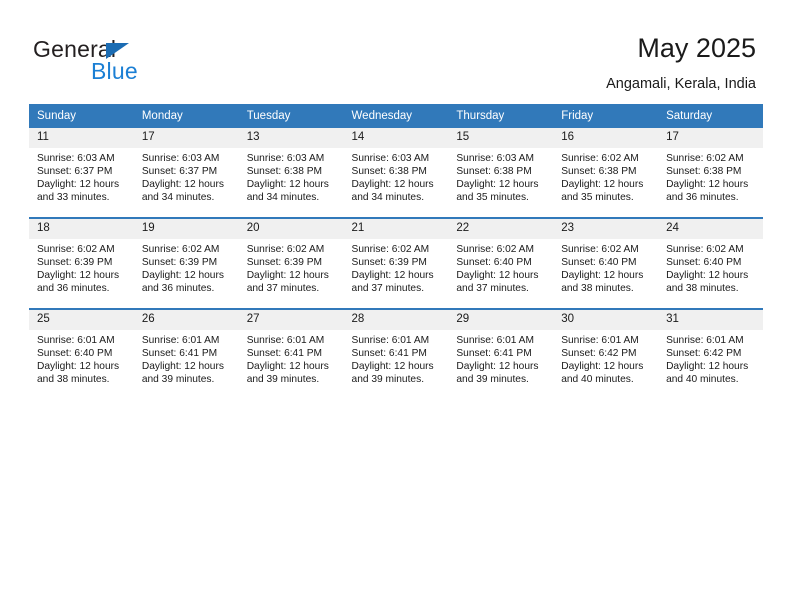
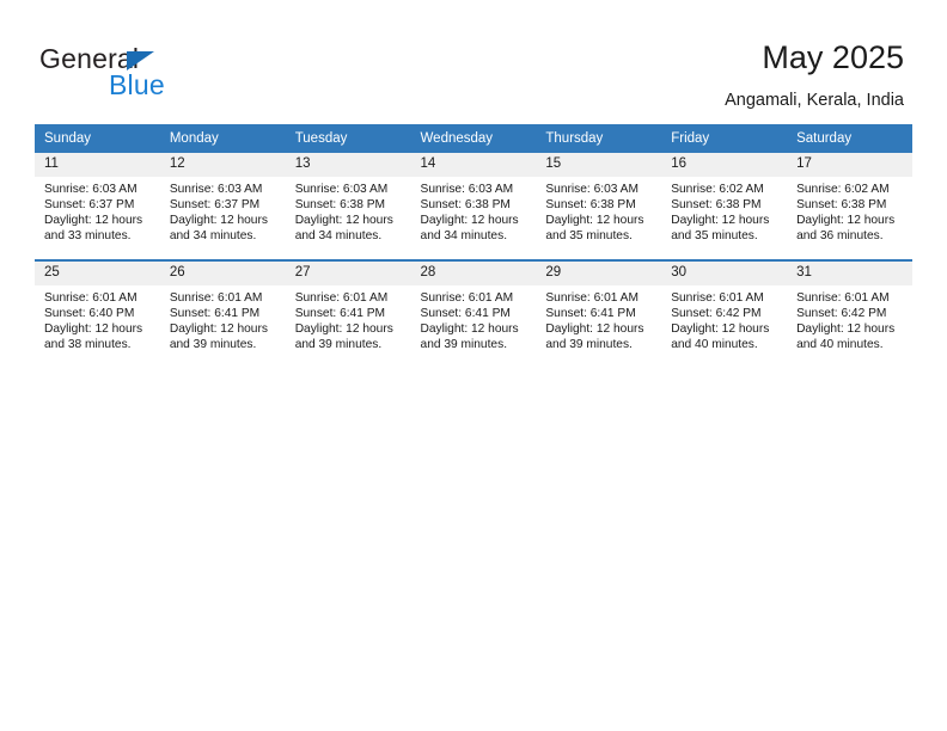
  General
  Blue
  May 2025
  Angamali, Kerala, India
  Sunday	Monday	Tuesday	Wednesday	Thursday	Friday	Saturday
- 11Sunrise: 6:03 AMSunset: 6:37 PMDaylight: 12 hours and 33 minutes.	17Sunrise: 6:03 AMSunset: 6:37 PMDaylight: 12 hours and 34 minutes.	13Sunrise: 6:03 AMSunset: 6:38 PMDaylight: 12 hours and 34 minutes.	14Sunrise: 6:03 AMSunset: 6:38 PMDaylight: 12 hours and 34 minutes.	15Sunrise: 6:03 AMSunset: 6:38 PMDaylight: 12 hours and 35 minutes.	16Sunrise: 6:02 AMSunset: 6:38 PMDaylight: 12 hours and 35 minutes.	17Sunrise: 6:02 AMSunset: 6:38 PMDaylight: 12 hours and 36 minutes.
+ 11Sunrise: 6:03 AMSunset: 6:37 PMDaylight: 12 hours and 33 minutes.	12Sunrise: 6:03 AMSunset: 6:37 PMDaylight: 12 hours and 34 minutes.	13Sunrise: 6:03 AMSunset: 6:38 PMDaylight: 12 hours and 34 minutes.	14Sunrise: 6:03 AMSunset: 6:38 PMDaylight: 12 hours and 34 minutes.	15Sunrise: 6:03 AMSunset: 6:38 PMDaylight: 12 hours and 35 minutes.	16Sunrise: 6:02 AMSunset: 6:38 PMDaylight: 12 hours and 35 minutes.	17Sunrise: 6:02 AMSunset: 6:38 PMDaylight: 12 hours and 36 minutes.
- 18Sunrise: 6:02 AMSunset: 6:39 PMDaylight: 12 hours and 36 minutes.	19Sunrise: 6:02 AMSunset: 6:39 PMDaylight: 12 hours and 36 minutes.	20Sunrise: 6:02 AMSunset: 6:39 PMDaylight: 12 hours and 37 minutes.	21Sunrise: 6:02 AMSunset: 6:39 PMDaylight: 12 hours and 37 minutes.	22Sunrise: 6:02 AMSunset: 6:40 PMDaylight: 12 hours and 37 minutes.	23Sunrise: 6:02 AMSunset: 6:40 PMDaylight: 12 hours and 38 minutes.	24Sunrise: 6:02 AMSunset: 6:40 PMDaylight: 12 hours and 38 minutes.
  25Sunrise: 6:01 AMSunset: 6:40 PMDaylight: 12 hours and 38 minutes.	26Sunrise: 6:01 AMSunset: 6:41 PMDaylight: 12 hours and 39 minutes.	27Sunrise: 6:01 AMSunset: 6:41 PMDaylight: 12 hours and 39 minutes.	28Sunrise: 6:01 AMSunset: 6:41 PMDaylight: 12 hours and 39 minutes.	29Sunrise: 6:01 AMSunset: 6:41 PMDaylight: 12 hours and 39 minutes.	30Sunrise: 6:01 AMSunset: 6:42 PMDaylight: 12 hours and 40 minutes.	31Sunrise: 6:01 AMSunset: 6:42 PMDaylight: 12 hours and 40 minutes.
